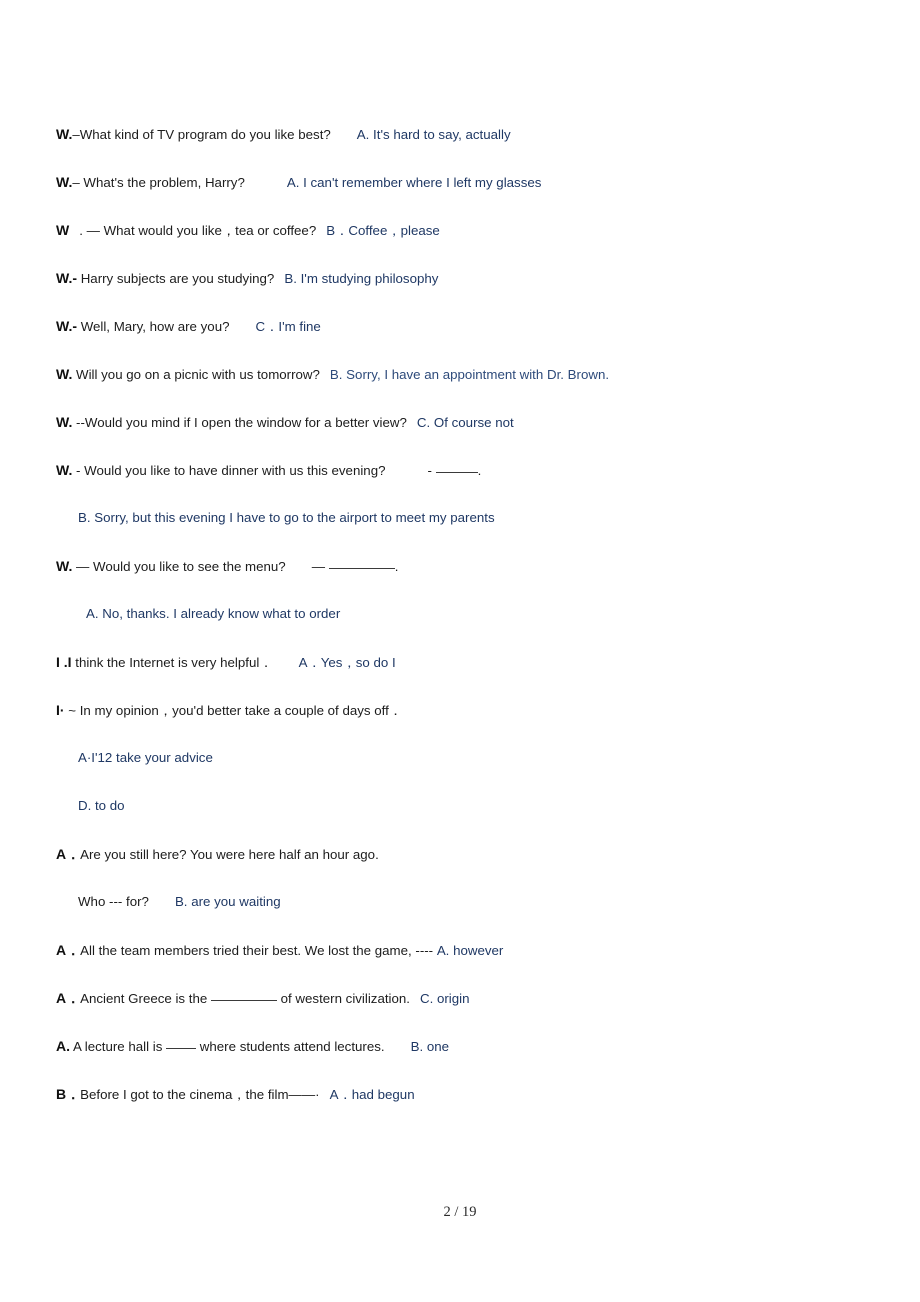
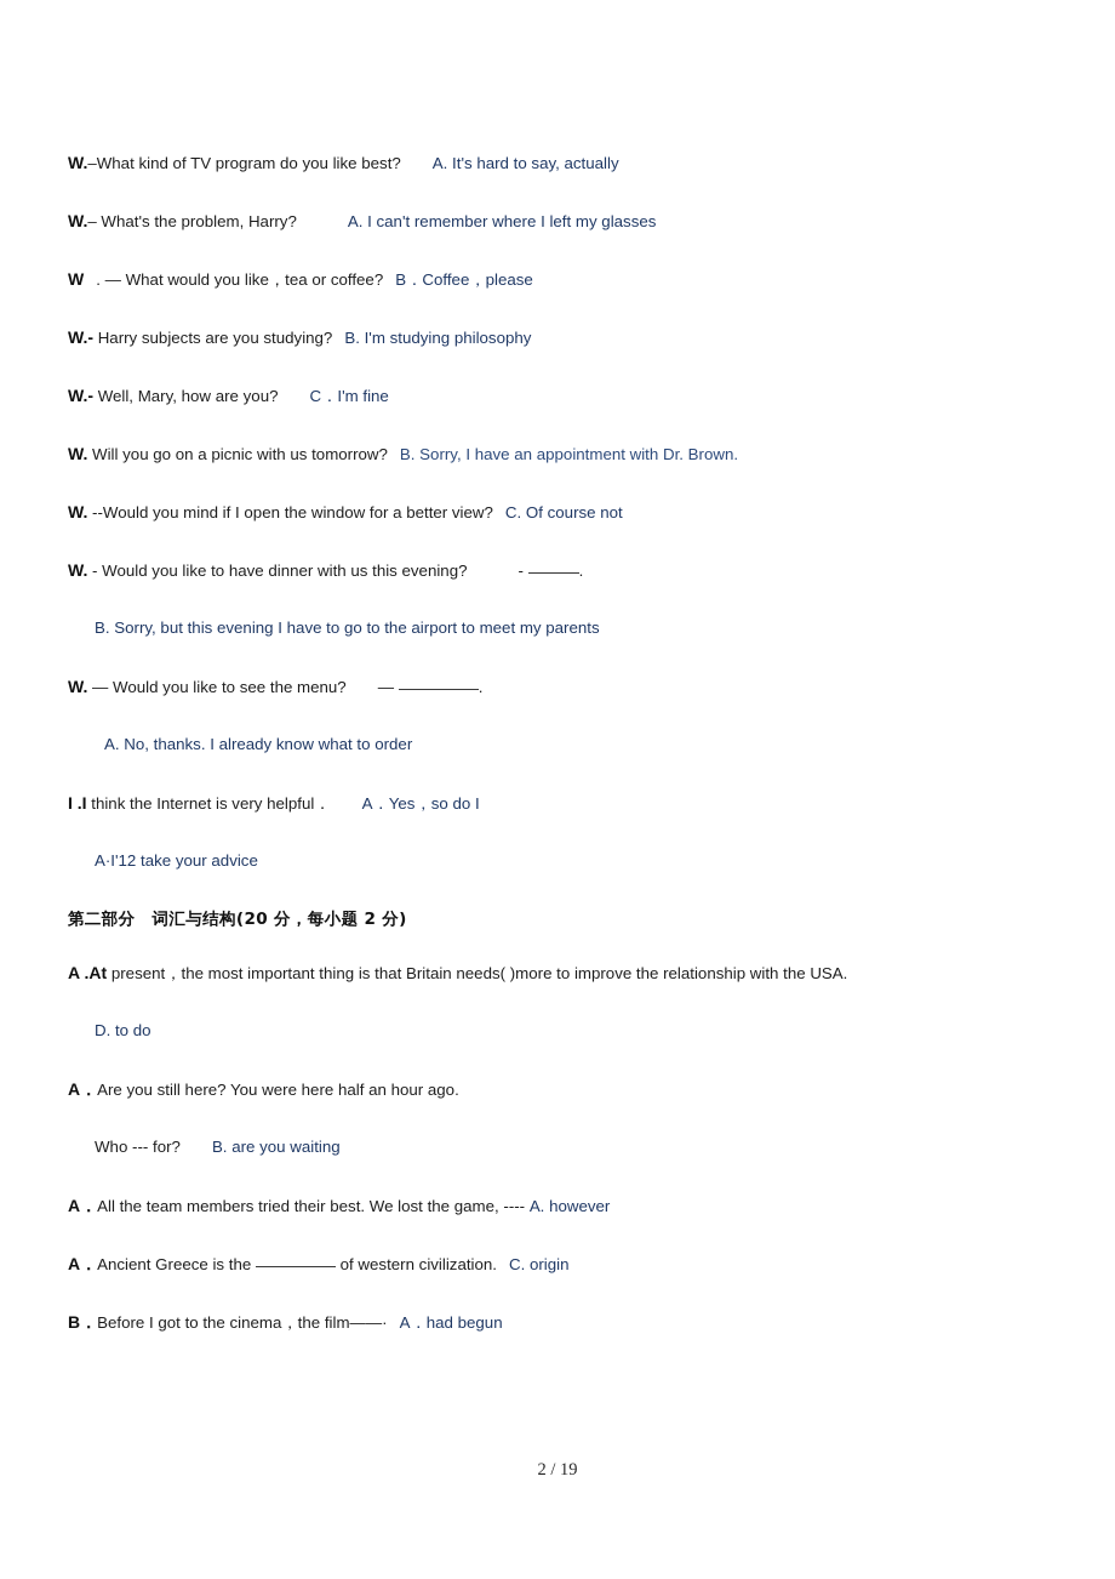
  W.–What kind of TV program do you like best? A. It's hard to say, actually
  W.– What's the problem, Harry? A. I can't remember where I left my glasses
  W . — What would you like，tea or coffee? B．Coffee，please
  W.- Harry subjects are you studying? B. I'm studying philosophy
  W.- Well, Mary, how are you? C．I'm fine
  W. Will you go on a picnic with us tomorrow? B. Sorry, I have an appointment with Dr. Brown.
  W. --Would you mind if I open the window for a better view? C. Of course not
  W. - Would you like to have dinner with us this evening? - .
  B. Sorry, but this evening I have to go to the airport to meet my parents
  W. — Would you like to see the menu? — .
  A. No, thanks. I already know what to order
  I .I think the Internet is very helpful． A．Yes，so do I
- I· ~ In my opinion，you'd better take a couple of days off．
  A·I'12 take your advice
+ 第二部分 词汇与结构(20 分，每小题 2 分)
+ A .At present，the most important thing is that Britain needs( )more to improve the relationship with the USA.
  D. to do
  A．Are you still here? You were here half an hour ago.
  Who --- for? B. are you waiting
  A．All the team members tried their best. We lost the game, ---- A. however
  A．Ancient Greece is the of western civilization. C. origin
- A. A lecture hall is where students attend lectures. B. one
  B．Before I got to the cinema，the film——· A．had begun
  2 / 19
